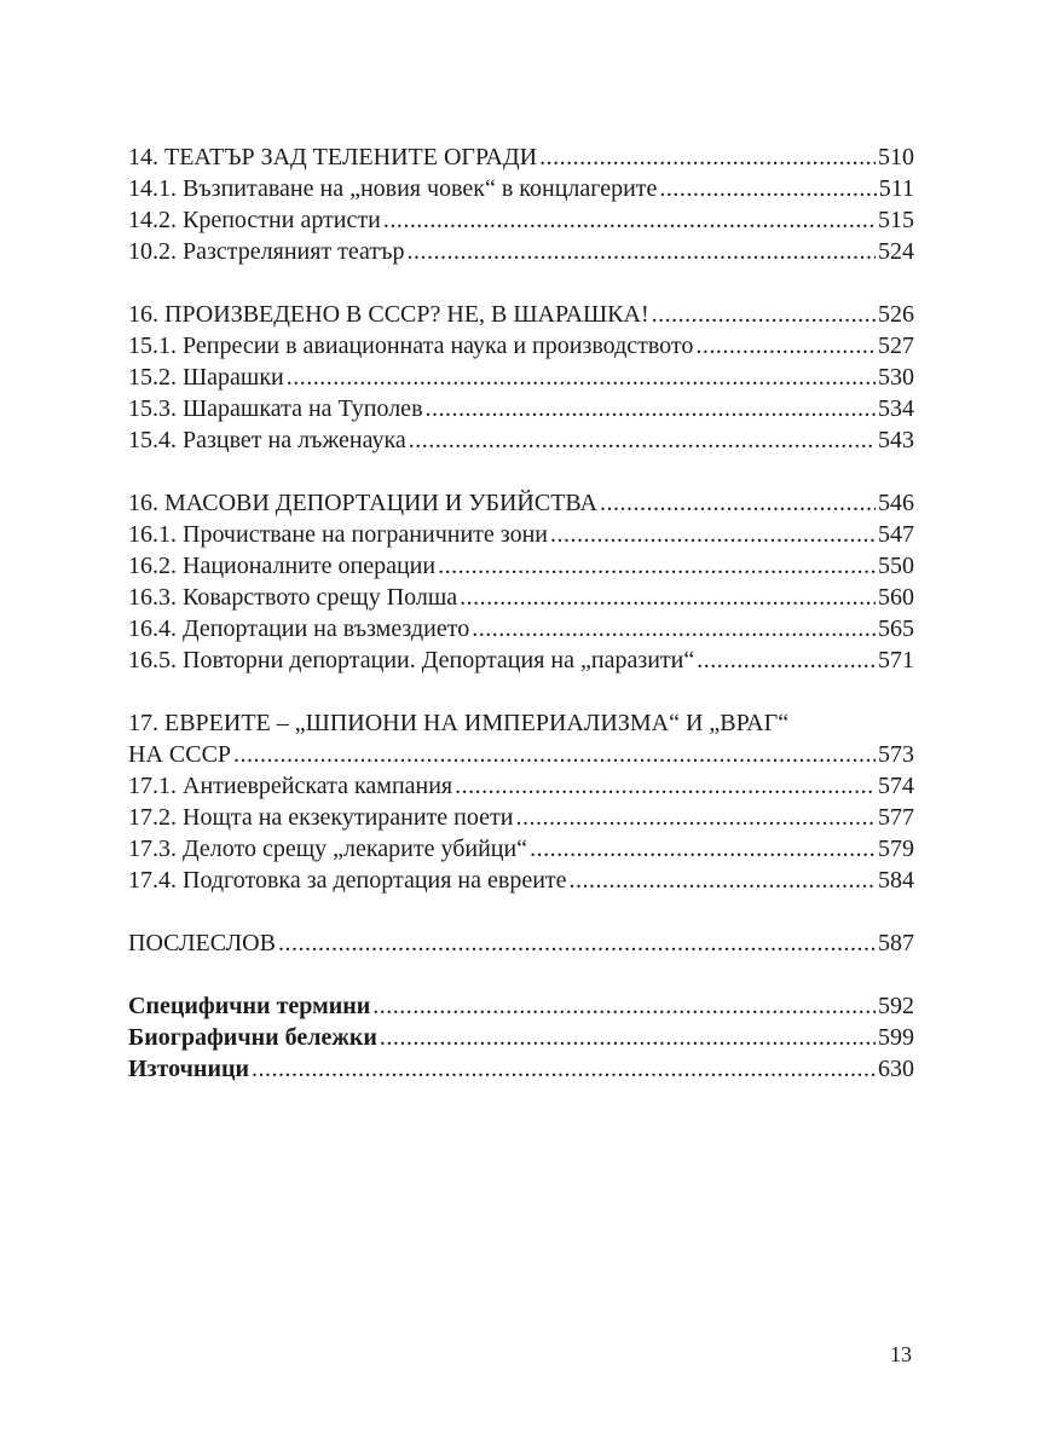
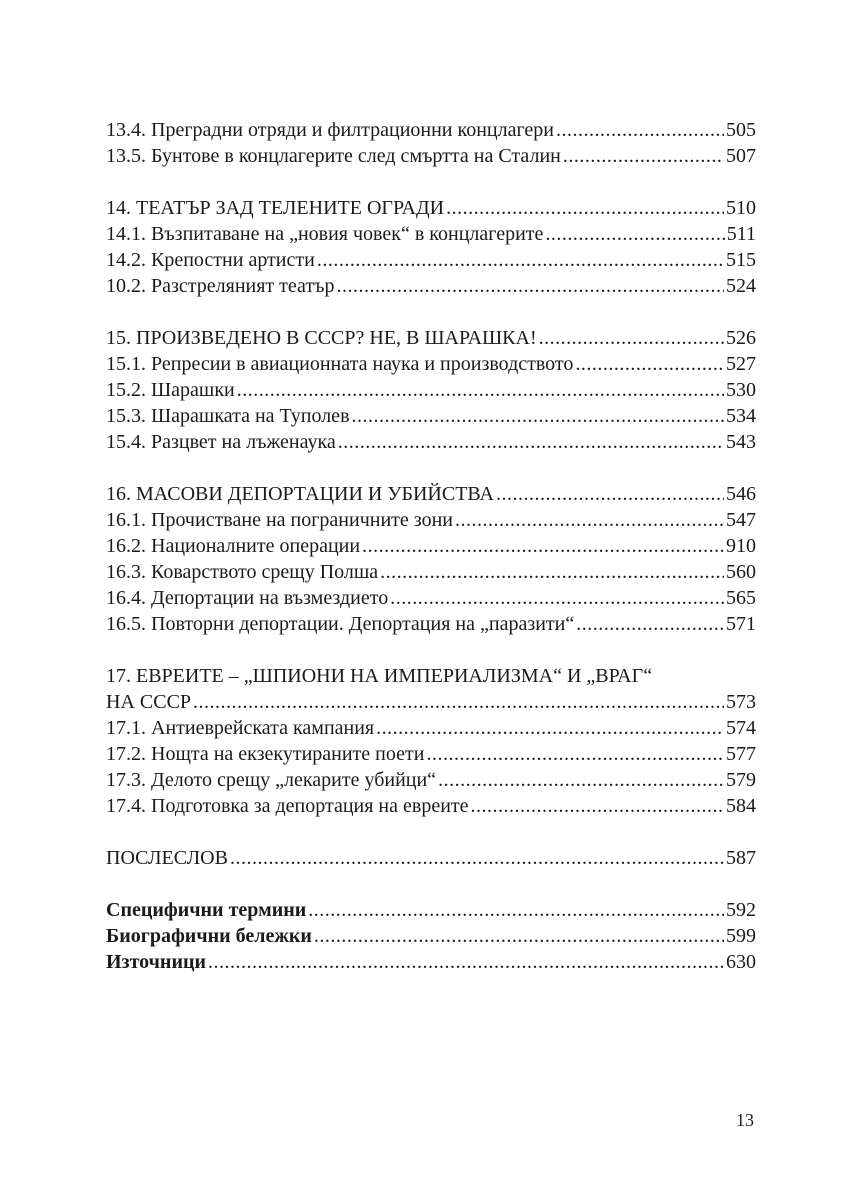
+ 13.4. Преградни отряди и филтрационни концлагери
+ 505
+ 13.5. Бунтове в концлагерите след смъртта на Сталин
+ 507
  14. ТЕАТЪР ЗАД ТЕЛЕНИТЕ ОГРАДИ
  510
  14.1. Възпитаване на „новия човек“ в концлагерите
  511
  14.2. Крепостни артисти
  515
  10.2. Разстреляният театър
  524
- 16. ПРОИЗВЕДЕНО В СССР? НЕ, В ШАРАШКА!
+ 15. ПРОИЗВЕДЕНО В СССР? НЕ, В ШАРАШКА!
  526
  15.1. Репресии в авиационната наука и производството
  527
  15.2. Шарашки
  530
  15.3. Шарашката на Туполев
  534
  15.4. Разцвет на лъженаука
  543
  16. МАСОВИ ДЕПОРТАЦИИ И УБИЙСТВА
  546
  16.1. Прочистване на пограничните зони
  547
  16.2. Националните операции
- 550
+ 910
  16.3. Коварството срещу Полша
  560
  16.4. Депортации на възмездието
  565
  16.5. Повторни депортации. Депортация на „паразити“
  571
  17. ЕВРЕИТЕ – „ШПИОНИ НА ИМПЕРИАЛИЗМА“ И „ВРАГ“
  НА СССР
  573
  17.1. Антиеврейската кампания
  574
  17.2. Нощта на екзекутираните поети
  577
  17.3. Делото срещу „лекарите убийци“
  579
  17.4. Подготовка за депортация на евреите
  584
  ПОСЛЕСЛОВ
  587
  Специфични термини
  592
  Биографични бележки
  599
  Източници
  630
  13
